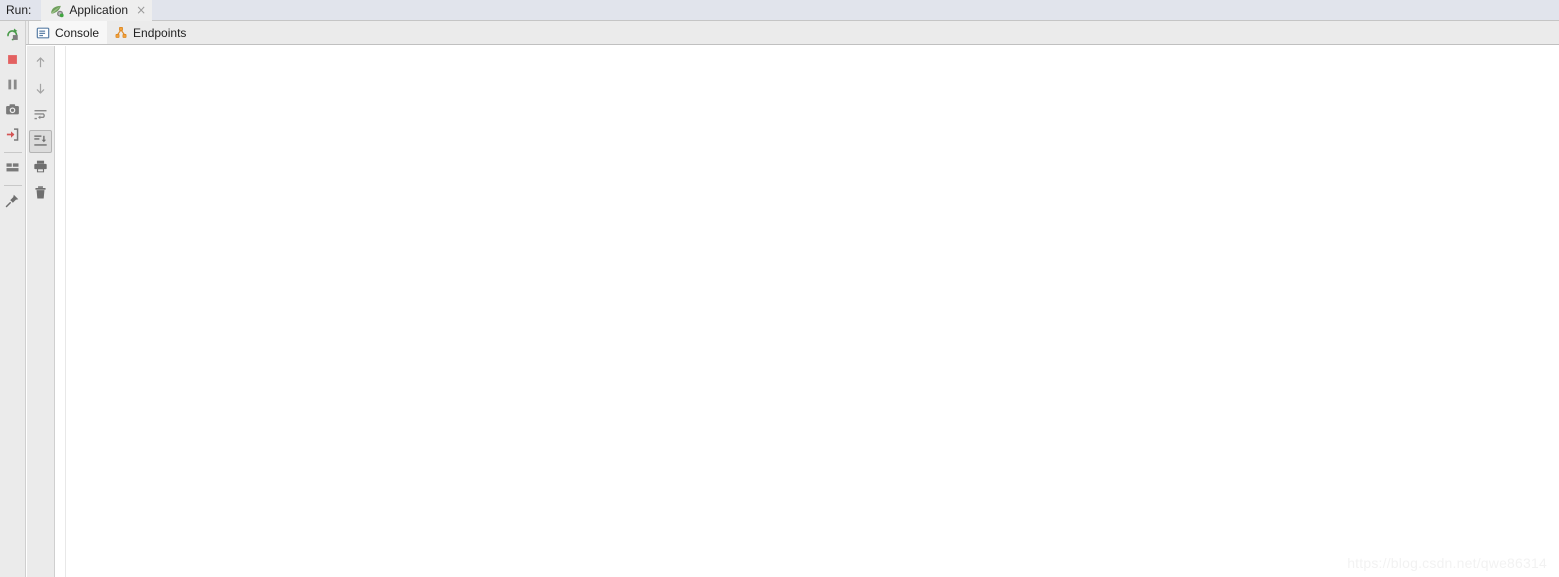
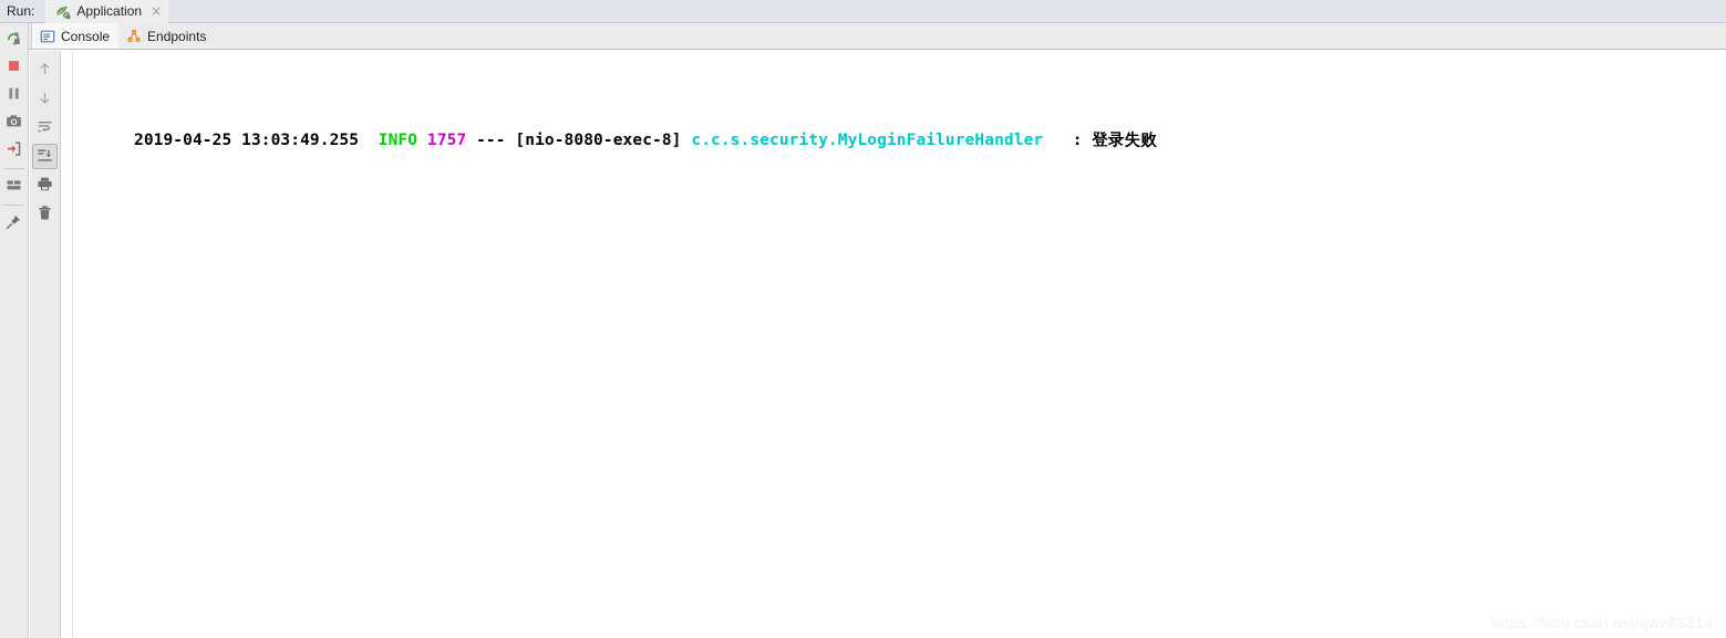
  Run:
  Application
  ×
  Console
  Endpoints
+ 2019-04-25 13:03:49.255 INFO 1757 --- [nio-8080-exec-8] c.c.s.security.MyLoginFailureHandler : 登录失败
